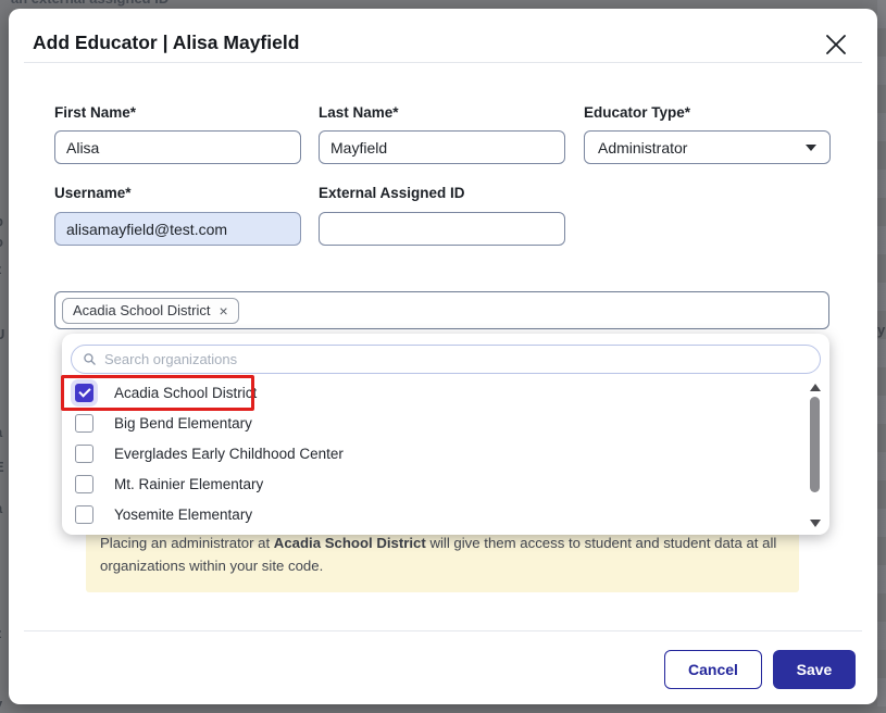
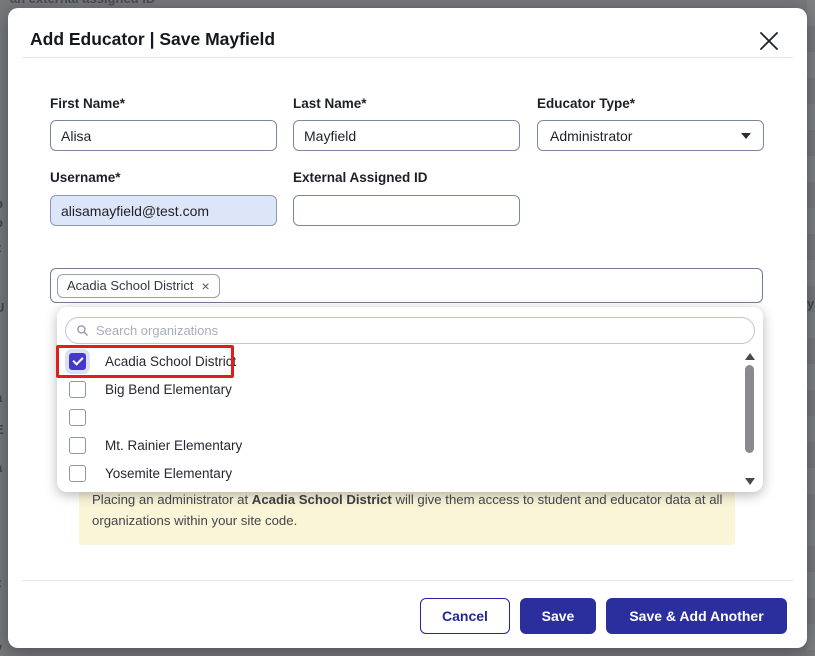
  y
- Add Educator | Alisa Mayfield
+ Add Educator | Save Mayfield
  First Name*
  Alisa
  Last Name*
  Mayfield
  Educator Type*
  Administrator
  Username*
  alisamayfield@test.com
  External Assigned ID
  Acadia School District
  ×
  Search organizations
  Acadia School District
  Big Bend Elementary
- Everglades Early Childhood Center
  Mt. Rainier Elementary
  Yosemite Elementary
- Placing an administrator at Acadia School District will give them access to student and student data at all
+ Placing an administrator at Acadia School District will give them access to student and educator data at all
  organizations within your site code.
  Cancel
  Save
+ Save & Add Another
